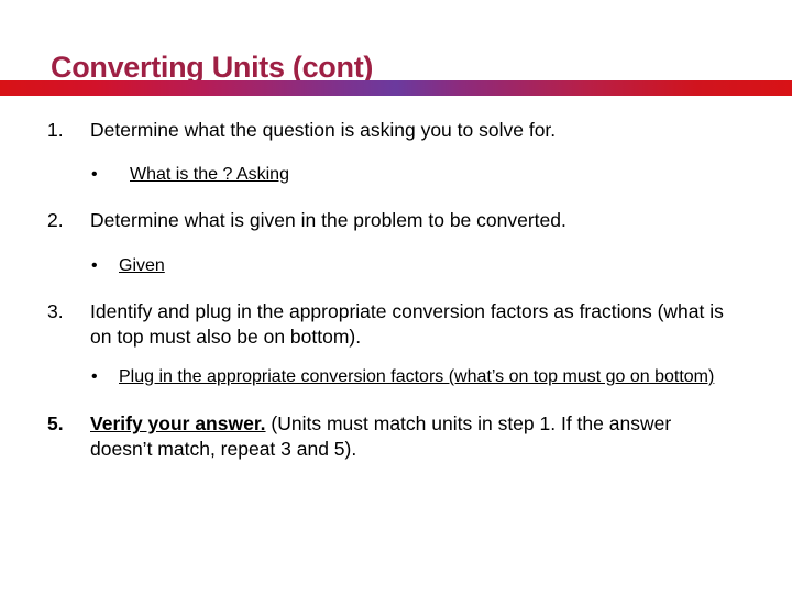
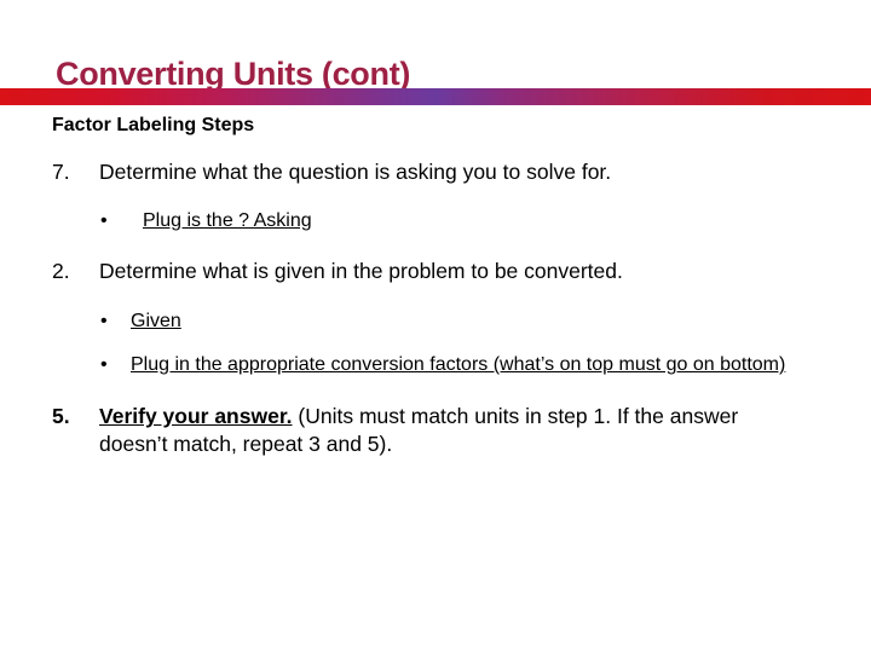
  Converting Units (cont)
+ Factor Labeling Steps
- 1.
+ 7.
  Determine what the question is asking you to solve for.
  •
- What is the ? Asking
+ Plug is the ? Asking
  2.
  Determine what is given in the problem to be converted.
  •
  Given
- 3.
- Identify and plug in the appropriate conversion factors as fractions (what is on top must also be on bottom).
  •
  Plug in the appropriate conversion factors (what’s on top must go on bottom)
  5.
  Verify your answer. (Units must match units in step 1. If the answer doesn’t match, repeat 3 and 5).
